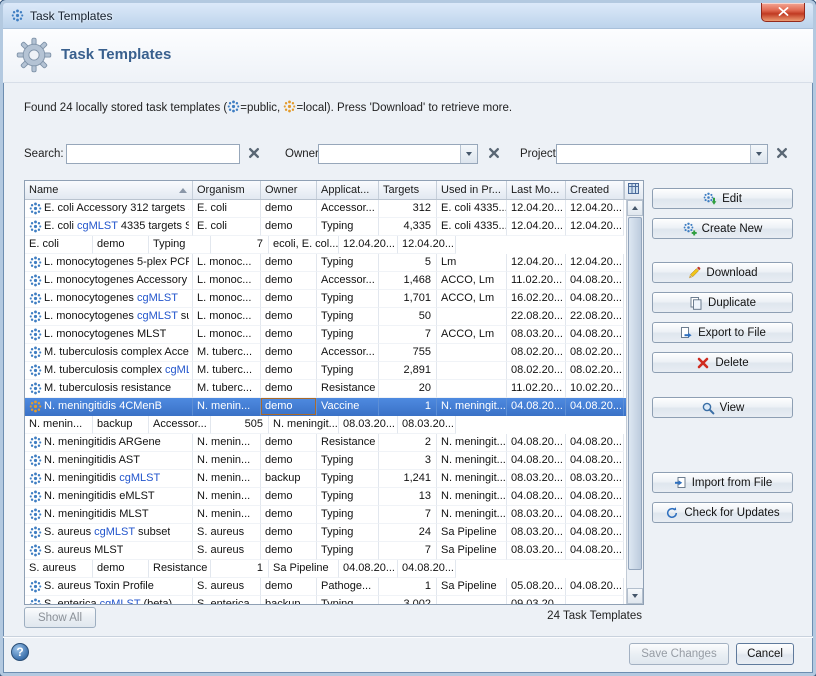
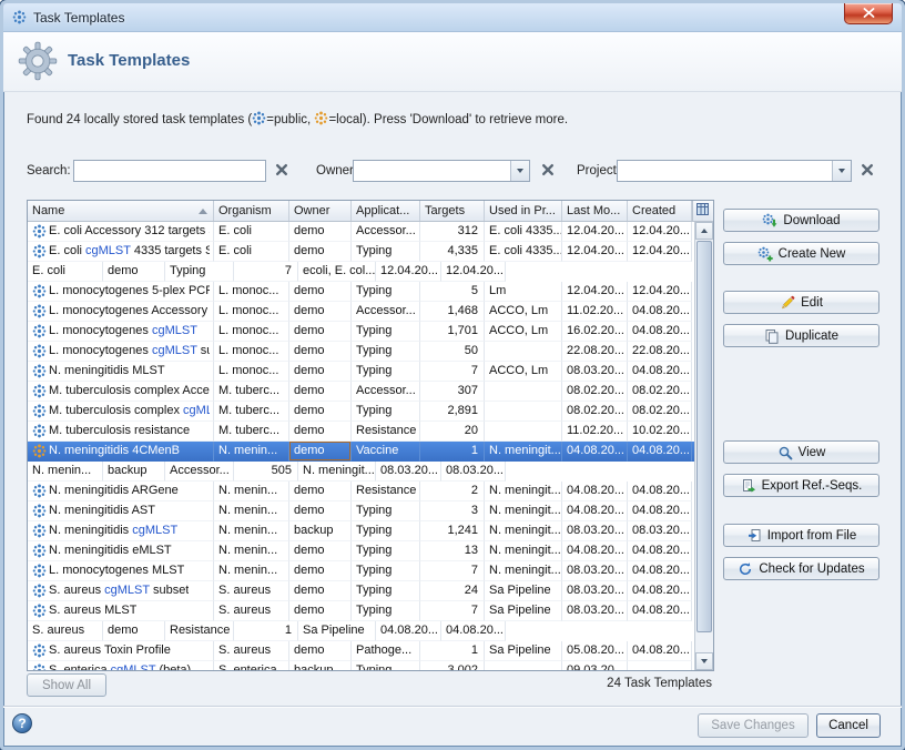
  Task Templates
  Task Templates
  Found 24 locally stored task templates ( =public, =local). Press 'Download' to retrieve more.
  Search:
  Owner
  Project
  Name
  Organism
  Owner
  Applicat...
  Targets
  Used in Pr...
  Last Mo...
  Created
  E. coli Accessory 312 targets
  E. coli
  demo
  Accessor...
  312
  E. coli 4335...
  12.04.20...
  12.04.20...
  E. coli cgMLST 4335 targets S
  E. coli
  demo
  Typing
  4,335
  E. coli 4335...
  12.04.20...
  12.04.20...
  E. coli
  demo
  Typing
  7
  ecoli, E. col...
  12.04.20...
  12.04.20...
  L. monocytogenes 5-plex PC
  L. monoc...
  demo
  Typing
  5
  Lm
  12.04.20...
  12.04.20...
  L. monocytogenes Accessory
  L. monoc...
  demo
  Accessor...
  1,468
  ACCO, Lm
  11.02.20...
  04.08.20...
  L. monocytogenes cgMLST
  L. monoc...
  demo
  Typing
  1,701
  ACCO, Lm
  16.02.20...
  04.08.20...
  L. monocytogenes cgMLST s
  L. monoc...
  demo
  Typing
  50
  22.08.20...
  22.08.20...
- L. monocytogenes MLST
+ N. meningitidis MLST
  L. monoc...
  demo
  Typing
  7
  ACCO, Lm
  08.03.20...
  04.08.20...
  M. tuberculosis complex Acce
  M. tuberc...
  demo
  Accessor...
- 755
+ 307
  08.02.20...
  08.02.20...
  M. tuberculosis complex cgML
  M. tuberc...
  demo
  Typing
  2,891
  08.02.20...
  08.02.20...
  M. tuberculosis resistance
  M. tuberc...
  demo
  Resistance
  20
  11.02.20...
  10.02.20...
  N. meningitidis 4CMenB
  N. menin...
  demo
  Vaccine
  1
  N. meningit...
  04.08.20...
  04.08.20...
  N. menin...
  backup
  Accessor...
  505
  N. meningit...
  08.03.20...
  08.03.20...
  N. meningitidis ARGene
  N. menin...
  demo
  Resistance
  2
  N. meningit...
  04.08.20...
  04.08.20...
  N. meningitidis AST
  N. menin...
  demo
  Typing
  3
  N. meningit...
  04.08.20...
  04.08.20...
  N. meningitidis cgMLST
  N. menin...
  backup
  Typing
  1,241
  N. meningit...
  08.03.20...
  08.03.20...
  N. meningitidis eMLST
  N. menin...
  demo
  Typing
  13
  N. meningit...
  04.08.20...
  04.08.20...
- N. meningitidis MLST
+ L. monocytogenes MLST
  N. menin...
  demo
  Typing
  7
  N. meningit...
  08.03.20...
  04.08.20...
  S. aureus cgMLST subset
  S. aureus
  demo
  Typing
  24
  Sa Pipeline
  08.03.20...
  04.08.20...
  S. aureus MLST
  S. aureus
  demo
  Typing
  7
  Sa Pipeline
  08.03.20...
  04.08.20...
  S. aureus
  demo
  Resistance
  1
  Sa Pipeline
  04.08.20...
  04.08.20...
  S. aureus Toxin Profile
  S. aureus
  demo
  Pathoge...
  1
  Sa Pipeline
  05.08.20...
  04.08.20...
- Edit
+ Download
  Create New
- Download
+ Edit
  Duplicate
- Export to File
- Delete
  View
+ Export Ref.-Seqs.
  Import from File
  Check for Updates
  Show All
  24 Task Templates
  ?
  Save Changes
  Cancel
